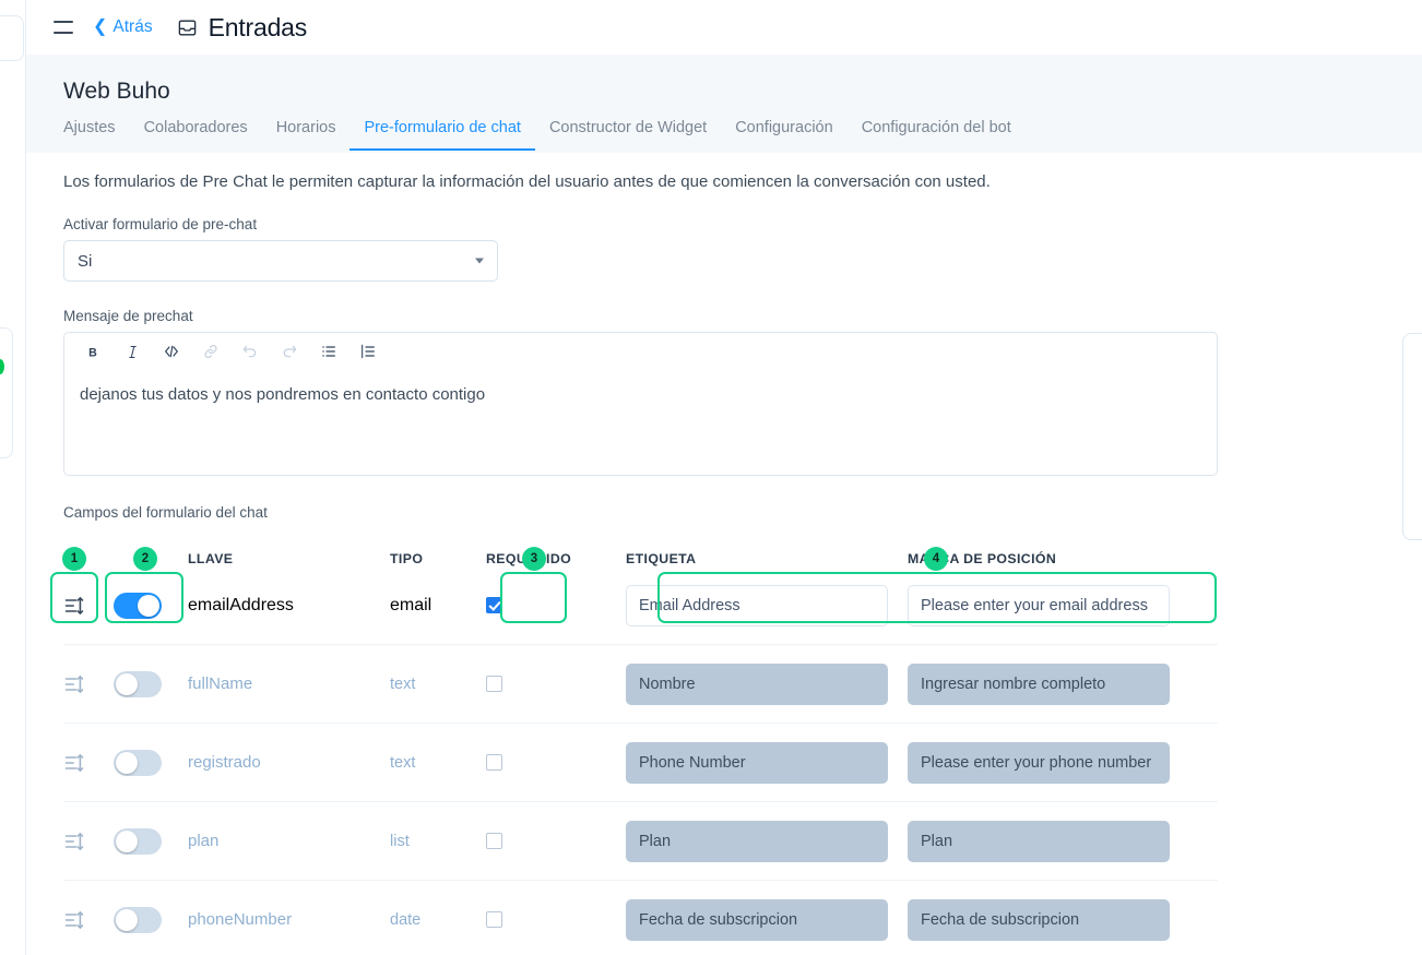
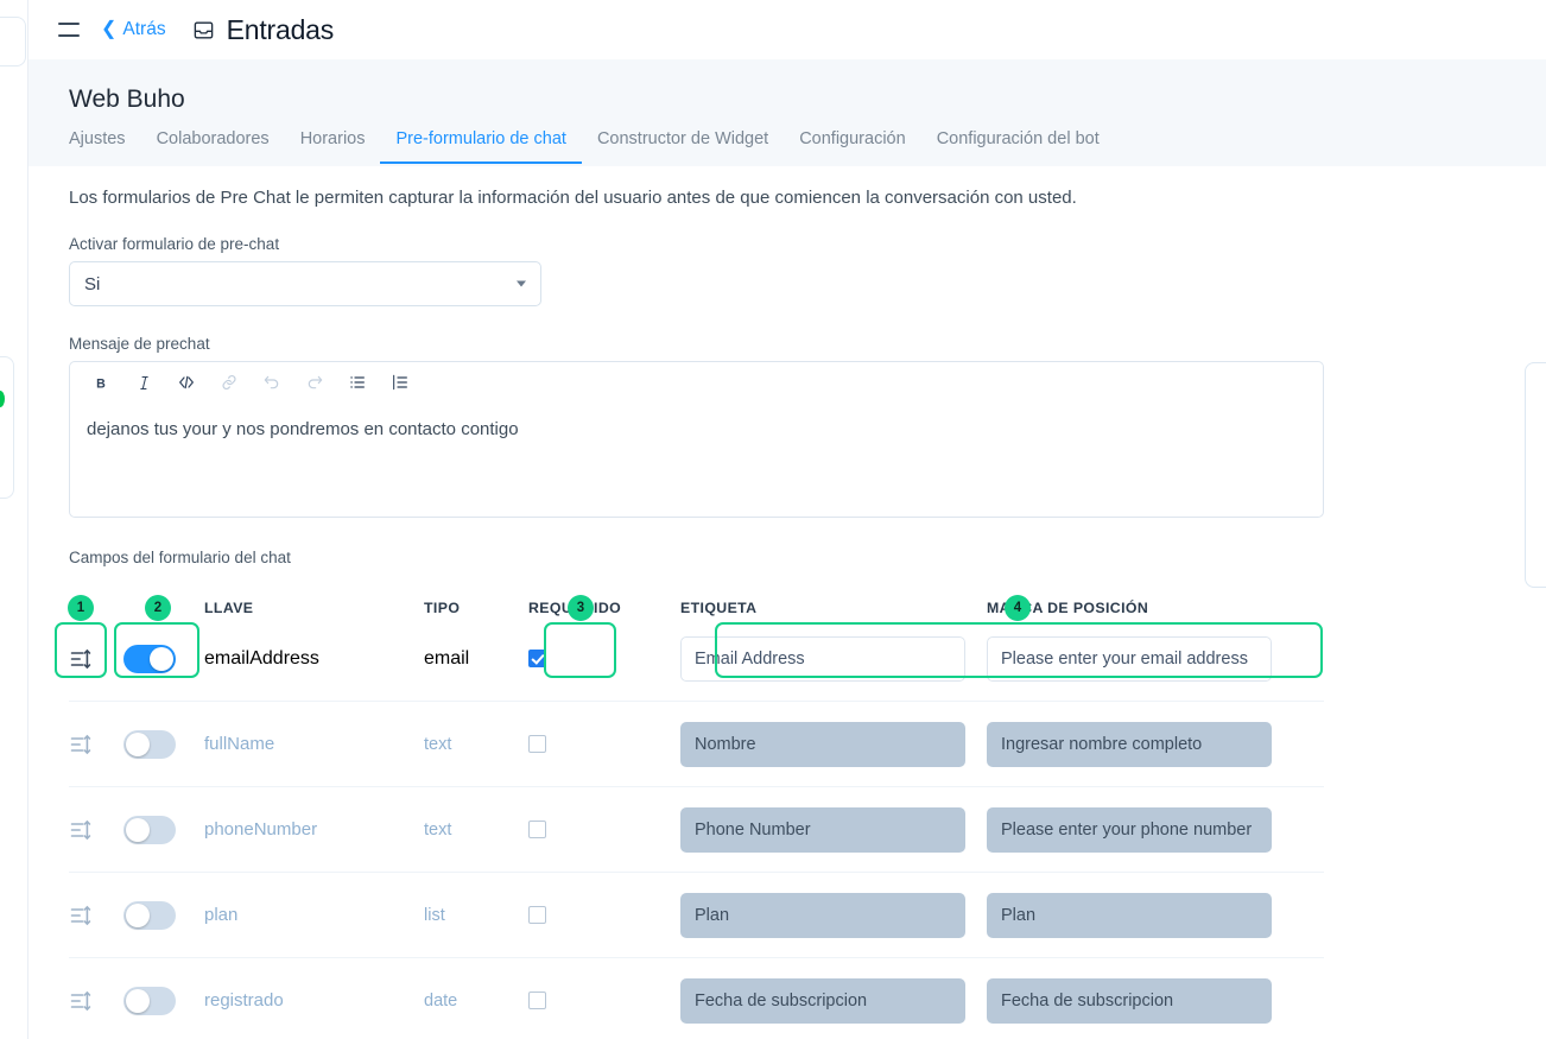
  ❮
  Atrás
  Entradas
  Web Buho
  Ajustes
  Colaboradores
  Horarios
  Pre-formulario de chat
  Constructor de Widget
  Configuración
  Configuración del bot
  Los formularios de Pre Chat le permiten capturar la información del usuario antes de que comiencen la conversación con usted.
  Activar formulario de pre-chat
  Si
  Mensaje de prechat
  B
- dejanos tus datos y nos pondremos en contacto contigo
+ dejanos tus your y nos pondremos en contacto contigo
  Campos del formulario del chat
  LLAVE
  TIPO
  ETIQUETA
  MA DE POSICIÓN
  emailAddress
  email
  Email Address
  Please enter your email address
  fullName
  text
  Nombre
  Ingresar nombre completo
- registrado
+ phoneNumber
  text
  Phone Number
  Please enter your phone number
  plan
  list
  Plan
  Plan
- phoneNumber
+ registrado
  date
  Fecha de subscripcion
  Fecha de subscripcion
  1
  2
  3
  4
